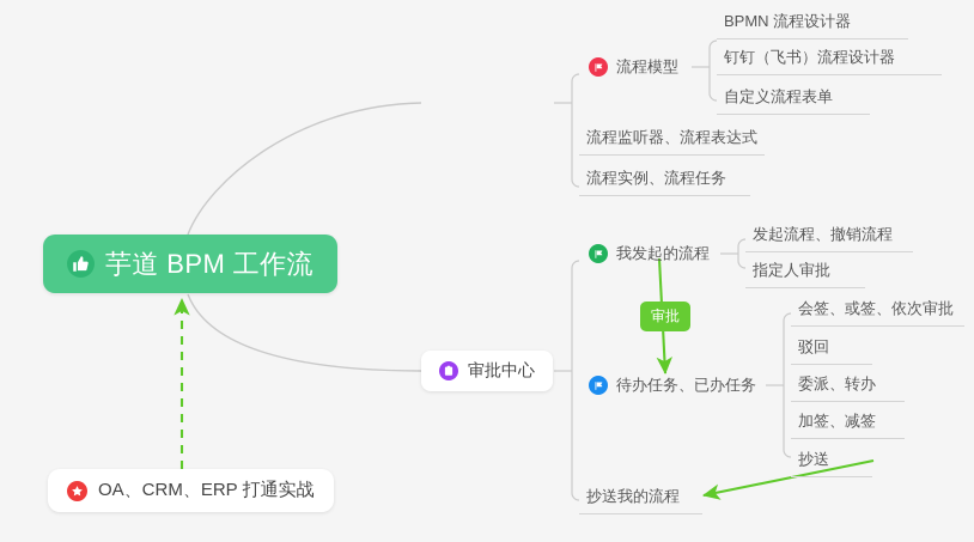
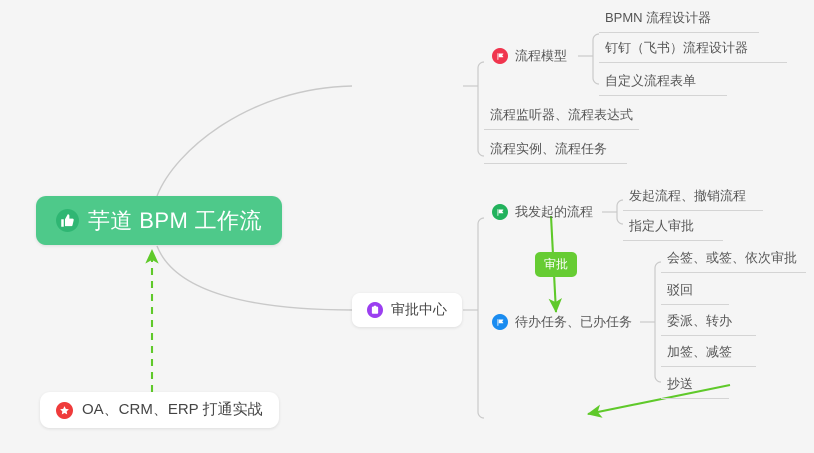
  芋道 BPM 工作流
  OA、CRM、ERP 打通实战
  流程模型
  BPMN 流程设计器
  钉钉（飞书）流程设计器
  自定义流程表单
  流程监听器、流程表达式
  流程实例、流程任务
  审批中心
  我发起的流程
  发起流程、撤销流程
  指定人审批
  待办任务、已办任务
  会签、或签、依次审批
  驳回
  委派、转办
  加签、减签
  抄送
- 抄送我的流程
  审批
